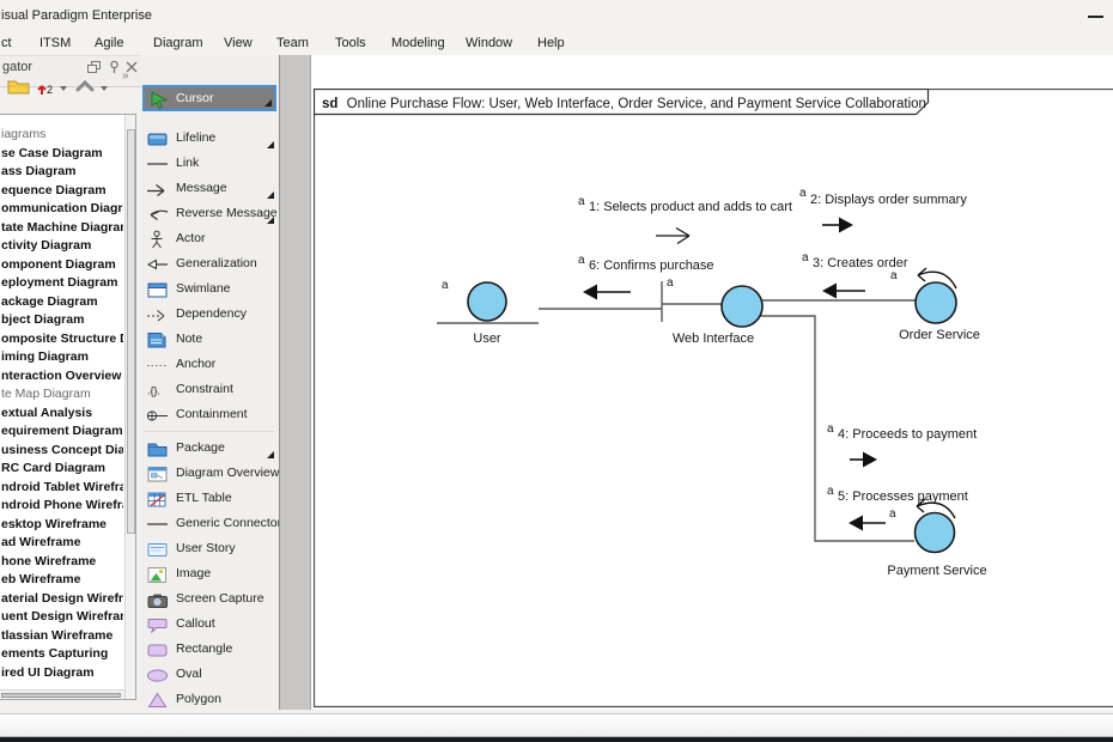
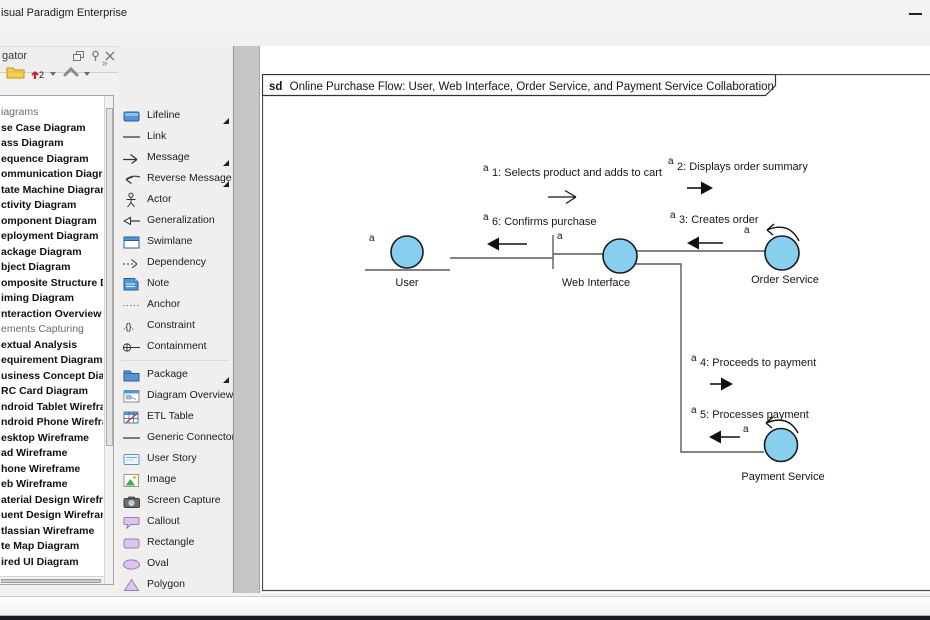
  isual Paradigm Enterprise
- ct
- ITSM
- Agile
- Diagram
- View
- Team
- Tools
- Modeling
- Window
- Help
  gator
  2
  »
  iagrams
  se Case Diagram
  ass Diagram
  equence Diagram
  ommunication Diagr
  tate Machine Diagra
  ctivity Diagram
  omponent Diagram
  eployment Diagram
  ackage Diagram
  bject Diagram
  omposite Structure
  iming Diagram
  nteraction Overview
- te Map Diagram
+ ements Capturing
  extual Analysis
  equirement Diagram
  usiness Concept Dia
  RC Card Diagram
  ndroid Tablet Wirefra
  ndroid Phone Wirefr
  esktop Wireframe
  ad Wireframe
  hone Wireframe
  eb Wireframe
  aterial Design Wirefr
  uent Design Wirefra
  tlassian Wireframe
- ements Capturing
+ te Map Diagram
  ired UI Diagram
- Cursor
  Lifeline
  Link
  Message
  Reverse Message
  Actor
  Generalization
  Swimlane
  Dependency
  Note
  Anchor
  .{}.
  Constraint
  Containment
  Package
  Diagram Overview
  ETL Table
  Generic Connecto
  User Story
  Image
  Screen Capture
  Callout
  Rectangle
  Oval
  Polygon
  sd Online Purchase Flow: User, Web Interface, Order Service, and Payment Service Collaboration
  a
  a
  a
  a
  1: Selects product and adds to cart
  a
  2: Displays order summary
  a
  3: Creates order
  a
  4: Proceeds to payment
  a
  5: Processes payment
  a
  6: Confirms purchase
  a
  User
  Web Interface
  Order Service
  Payment Service
